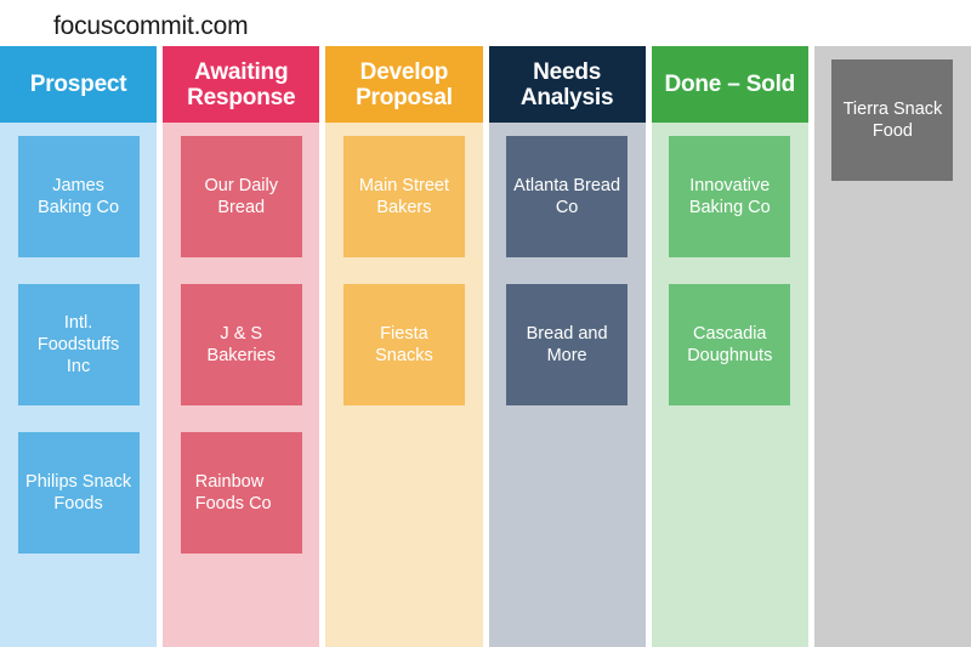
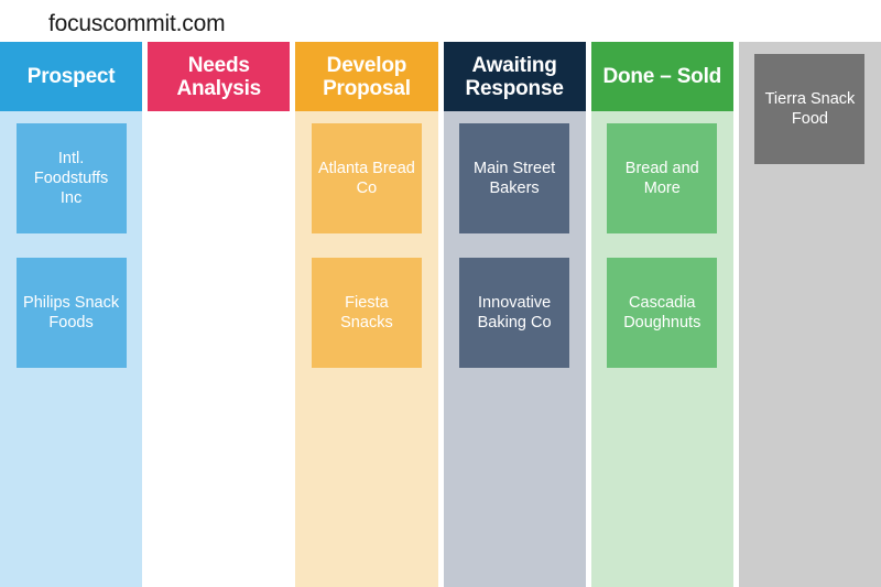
  focuscommit.com
  Prospect
- James Baking Co
  Intl. Foodstuffs Inc
  Philips Snack Foods
- Awaiting Response
+ Needs Analysis
- Our Daily Bread
- J & S Bakeries
- Rainbow Foods Co
  Develop Proposal
- Main Street Bakers
+ Atlanta Bread Co
  Fiesta Snacks
- Needs Analysis
+ Awaiting Response
- Atlanta Bread Co
+ Main Street Bakers
- Bread and More
+ Innovative Baking Co
  Done – Sold
- Innovative Baking Co
+ Bread and More
  Cascadia Doughnuts
  Tierra Snack Food
